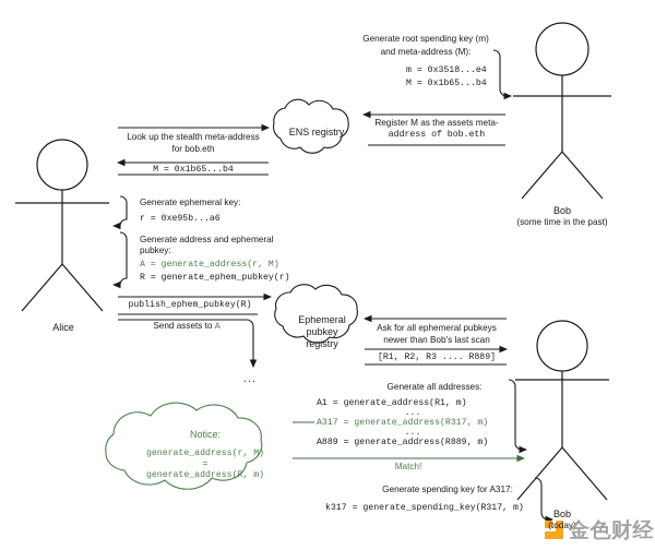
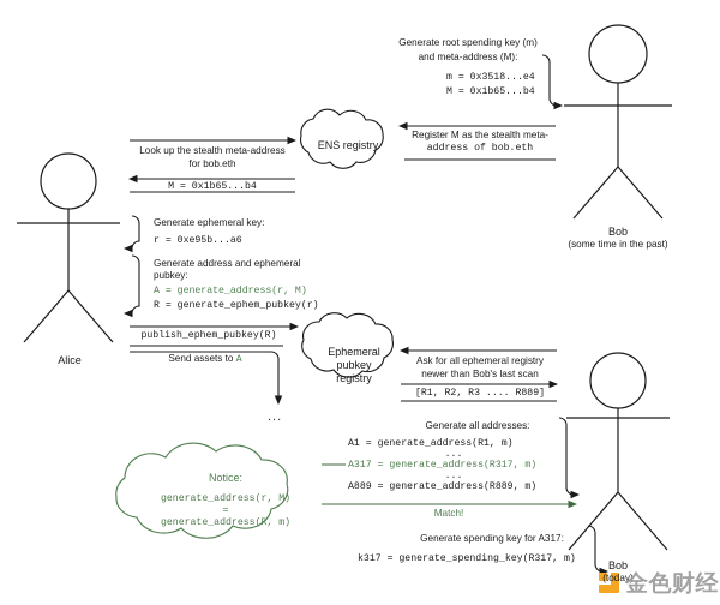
  Generate root spending key (m)
  and meta-address (M):
  m = 0x3518...e4
  M = 0x1b65...b4
- Register M as the assets meta-
+ Register M as the stealth meta-
  address of bob.eth
  ENS registry
  Look up the stealth meta-address
  for bob.eth
  M = 0x1b65...b4
  Generate ephemeral key:
  r = 0xe95b...a6
  Generate address and ephemeral
  pubkey:
  A = generate_address(r, M)
  R = generate_ephem_pubkey(r)
  publish_ephem_pubkey(R)
  Send assets to A
  Alice
  Bob
  (some time in the past)
  Ephemeral
  pubkey
  registry
- Ask for all ephemeral pubkeys
+ Ask for all ephemeral registry
  newer than Bob's last scan
  [R1, R2, R3 .... R889]
  ...
  Generate all addresses:
  A1 = generate_address(R1, m)
  ...
  A317 = generate_address(R317, m)
  ...
  A889 = generate_address(R889, m)
  Match!
  Generate spending key for A317:
  k317 = generate_spending_key(R317, m)
  Notice:
  generate_address(r, M)
  =
  generate_address(R, m)
  Bob
  (today)
  金色财经
